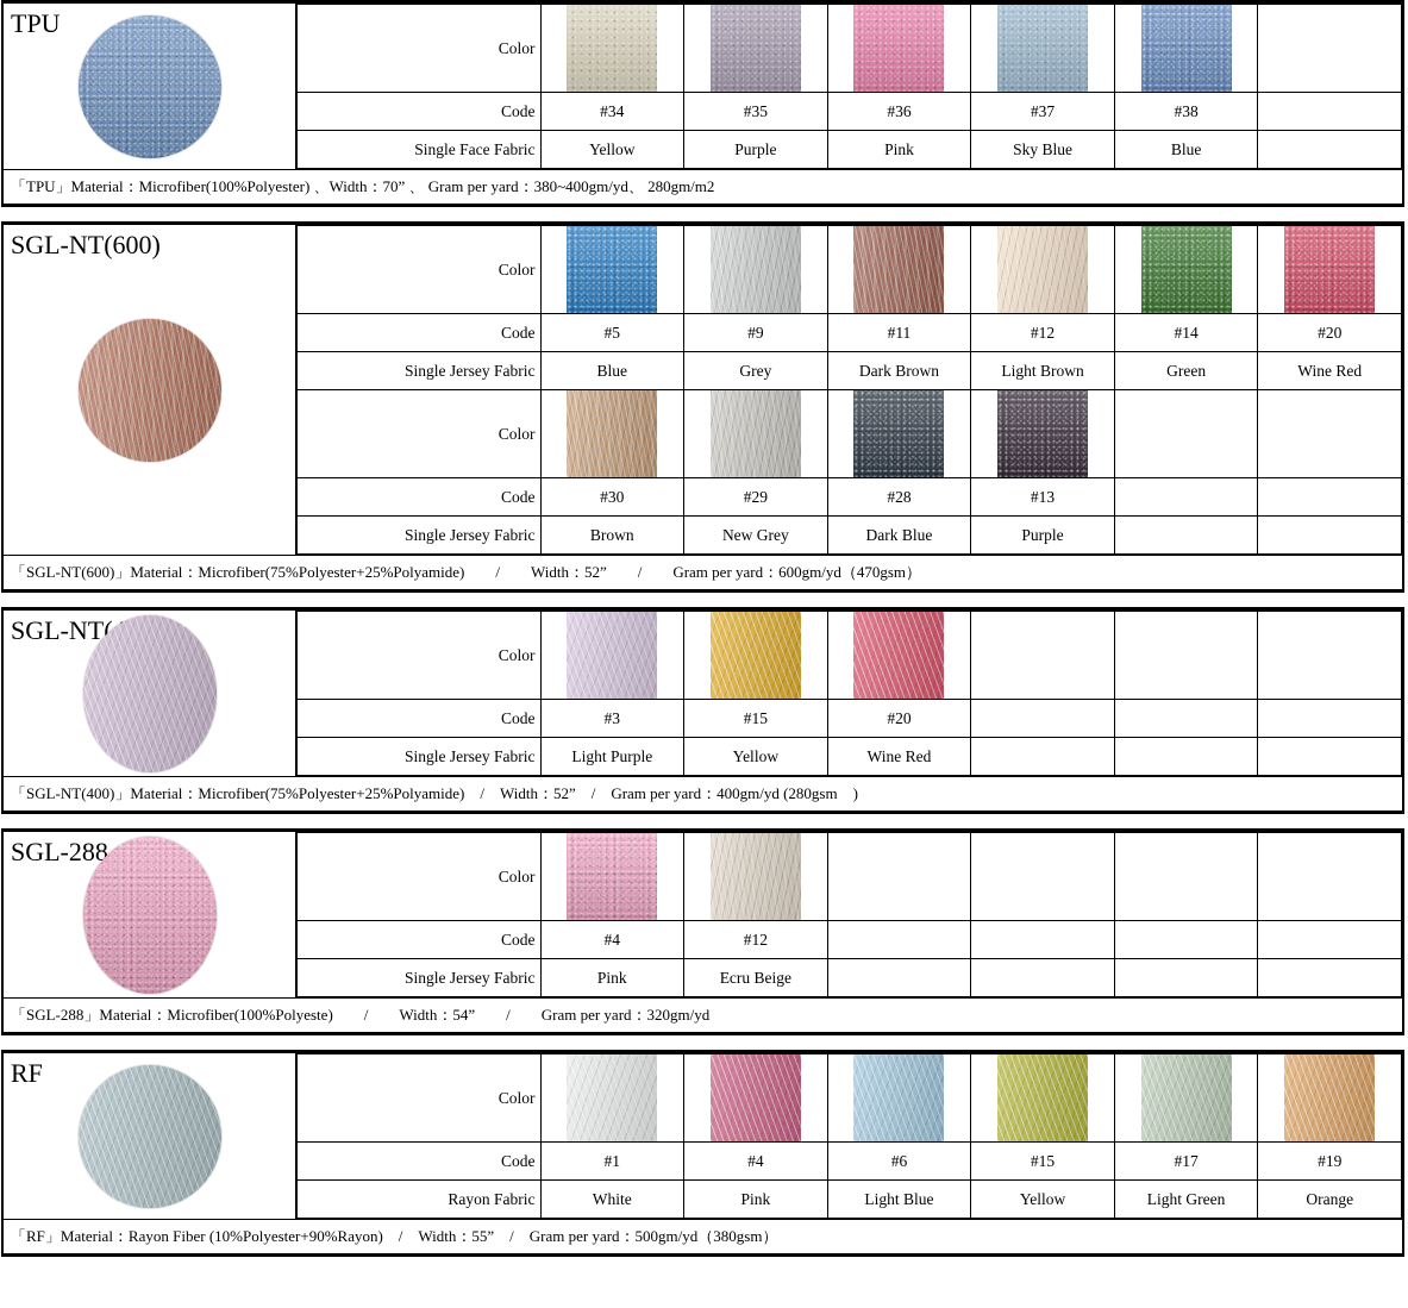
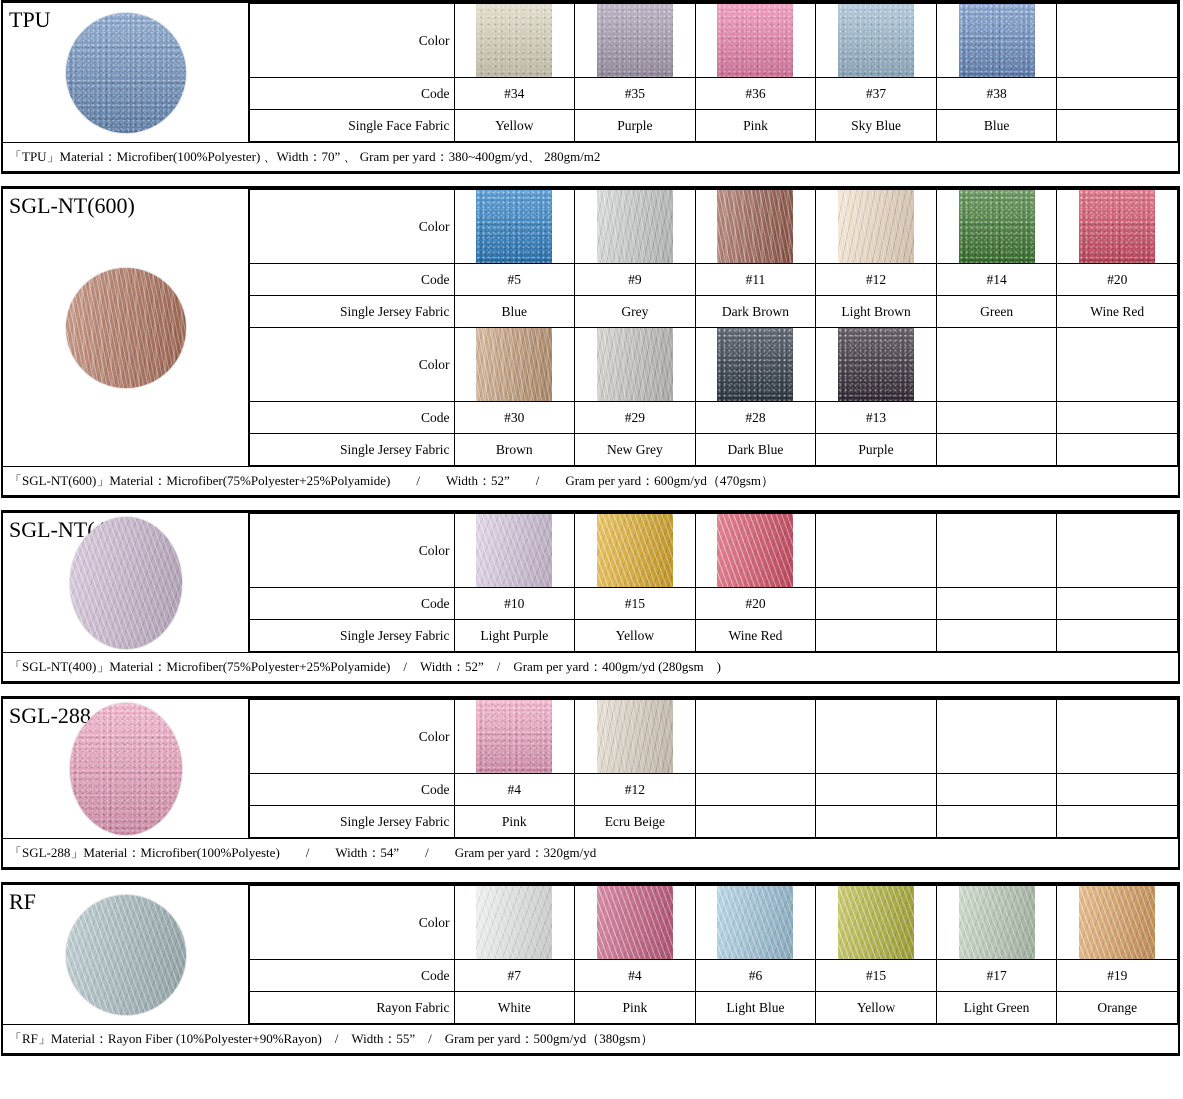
  TPU
  Color
  Code	#34	#35	#36	#37	#38
  Single Face Fabric	Yellow	Purple	Pink	Sky Blue	Blue
  「TPU」Material：Microfiber(100%Polyester) 、Width：70” 、 Gram per yard：380~400gm/yd、 280gm/m2
  SGL-NT(600)
  Color
  Code	#5	#9	#11	#12	#14	#20
  Single Jersey Fabric	Blue	Grey	Dark Brown	Light Brown	Green	Wine Red
  Color
  Code	#30	#29	#28	#13
  Single Jersey Fabric	Brown	New Grey	Dark Blue	Purple
  「SGL-NT(600)」Material：Microfiber(75%Polyester+25%Polyamide) / Width：52” / Gram per yard：600gm/yd（470gsm）
  Color
- Code	#3	#15	#20
+ Code	#10	#15	#20
  Single Jersey Fabric	Light Purple	Yellow	Wine Red
  「SGL-NT(400)」Material：Microfiber(75%Polyester+25%Polyamide) / Width：52” / Gram per yard：400gm/yd (280gsm )
  SGL-2
  Color
  Code	#4	#12
  Single Jersey Fabric	Pink	Ecru Beige
  「SGL-288」Material：Microfiber(100%Polyeste) / Width：54” / Gram per yard：320gm/yd
  RF
  Color
- Code	#1	#4	#6	#15	#17	#19
+ Code	#7	#4	#6	#15	#17	#19
  Rayon Fabric	White	Pink	Light Blue	Yellow	Light Green	Orange
  「RF」Material：Rayon Fiber (10%Polyester+90%Rayon) / Width：55” / Gram per yard：500gm/yd（380gsm）
